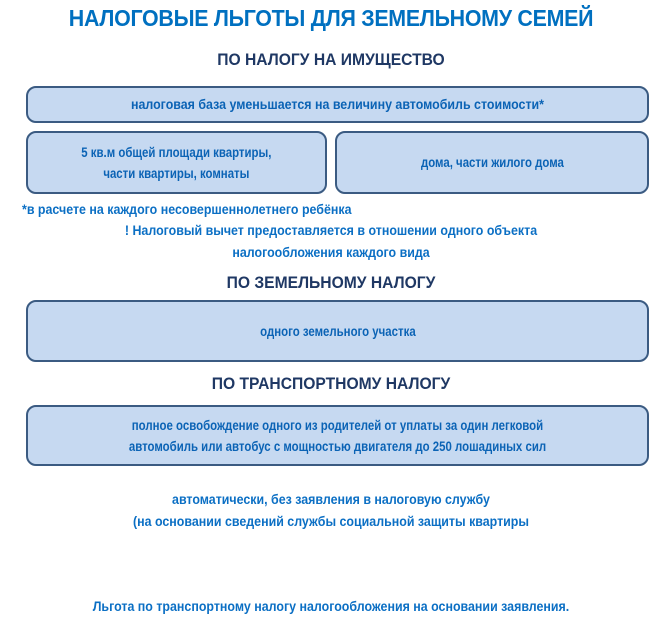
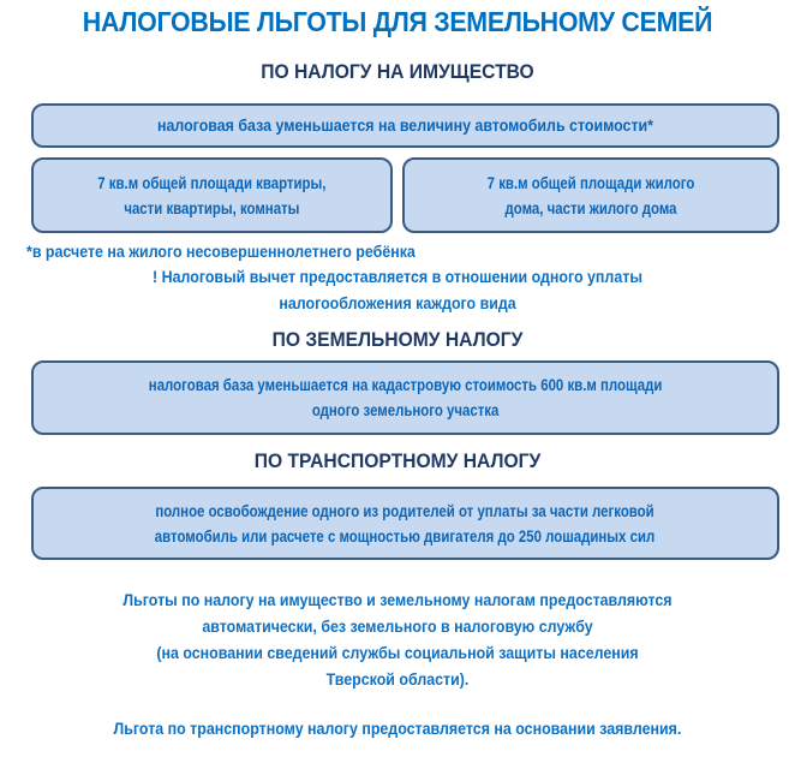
  НАЛОГОВЫЕ ЛЬГОТЫ ДЛЯ ЗЕМЕЛЬНОМУ СЕМЕЙ
  ПО НАЛОГУ НА ИМУЩЕСТВО
  налоговая база уменьшается на величину автомобиль стоимости*
- 5 кв.м общей площади квартиры,
+ 7 кв.м общей площади квартиры,
  части квартиры, комнаты
+ 7 кв.м общей площади жилого
  дома, части жилого дома
- *в расчете на каждого несовершеннолетнего ребёнка
+ *в расчете на жилого несовершеннолетнего ребёнка
- ! Налоговый вычет предоставляется в отношении одного объекта
+ ! Налоговый вычет предоставляется в отношении одного уплаты
  налогообложения каждого вида
  ПО ЗЕМЕЛЬНОМУ НАЛОГУ
+ налоговая база уменьшается на кадастровую стоимость 600 кв.м площади
  одного земельного участка
  ПО ТРАНСПОРТНОМУ НАЛОГУ
- полное освобождение одного из родителей от уплаты за один легковой
+ полное освобождение одного из родителей от уплаты за части легковой
- автомобиль или автобус с мощностью двигателя до 250 лошадиных сил
+ автомобиль или расчете с мощностью двигателя до 250 лошадиных сил
+ Льготы по налогу на имущество и земельному налогам предоставляются
- автоматически, без заявления в налоговую службу
+ автоматически, без земельного в налоговую службу
- (на основании сведений службы социальной защиты квартиры
+ (на основании сведений службы социальной защиты населения
+ Тверской области).
- Льгота по транспортному налогу налогообложения на основании заявления.
+ Льгота по транспортному налогу предоставляется на основании заявления.
